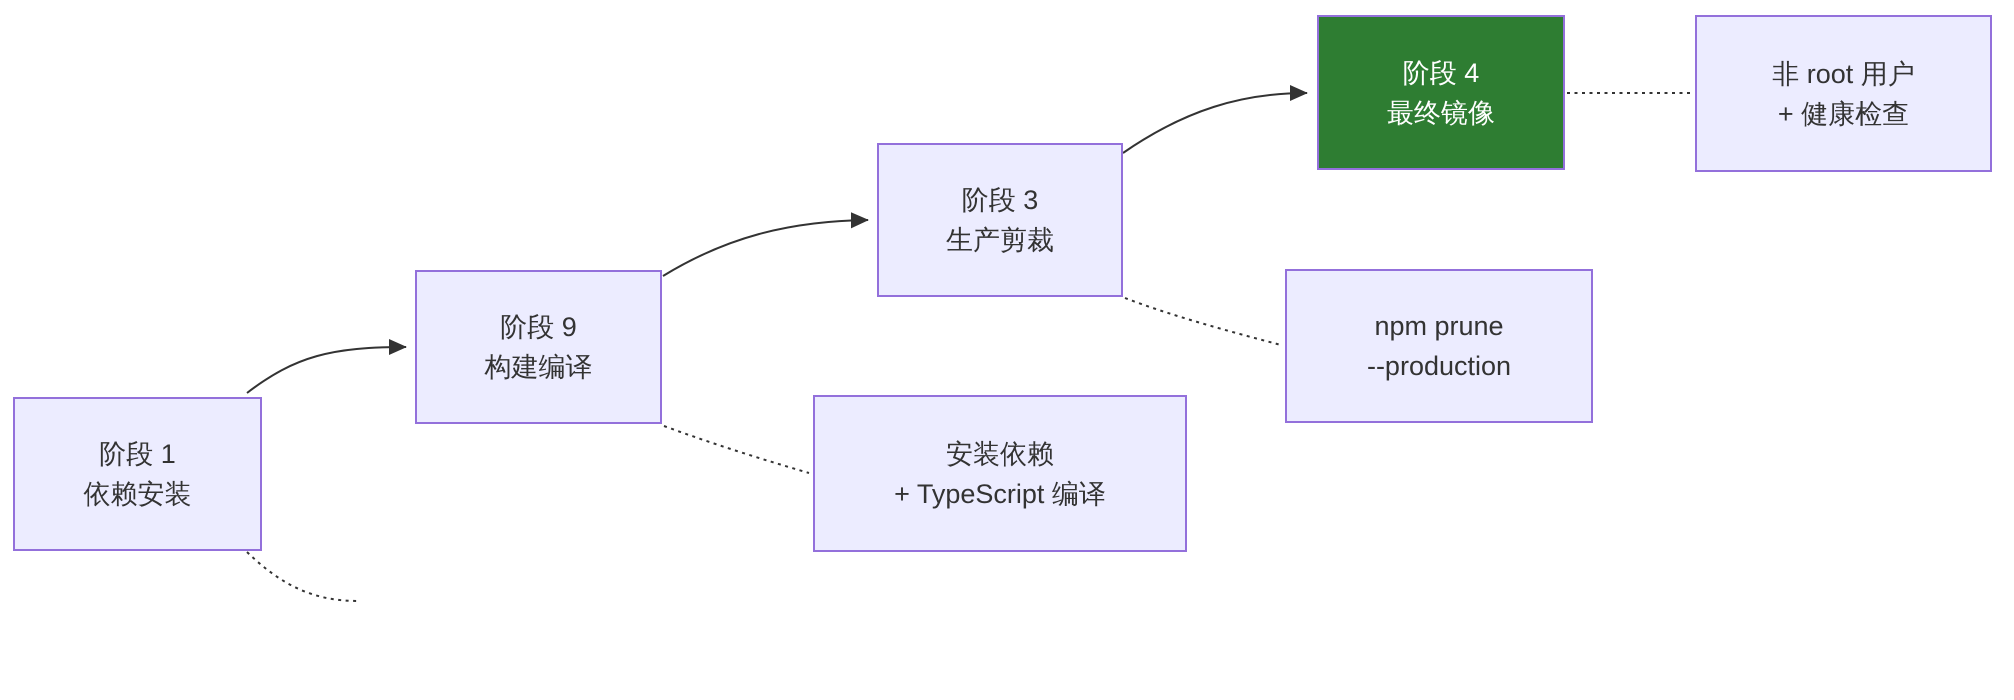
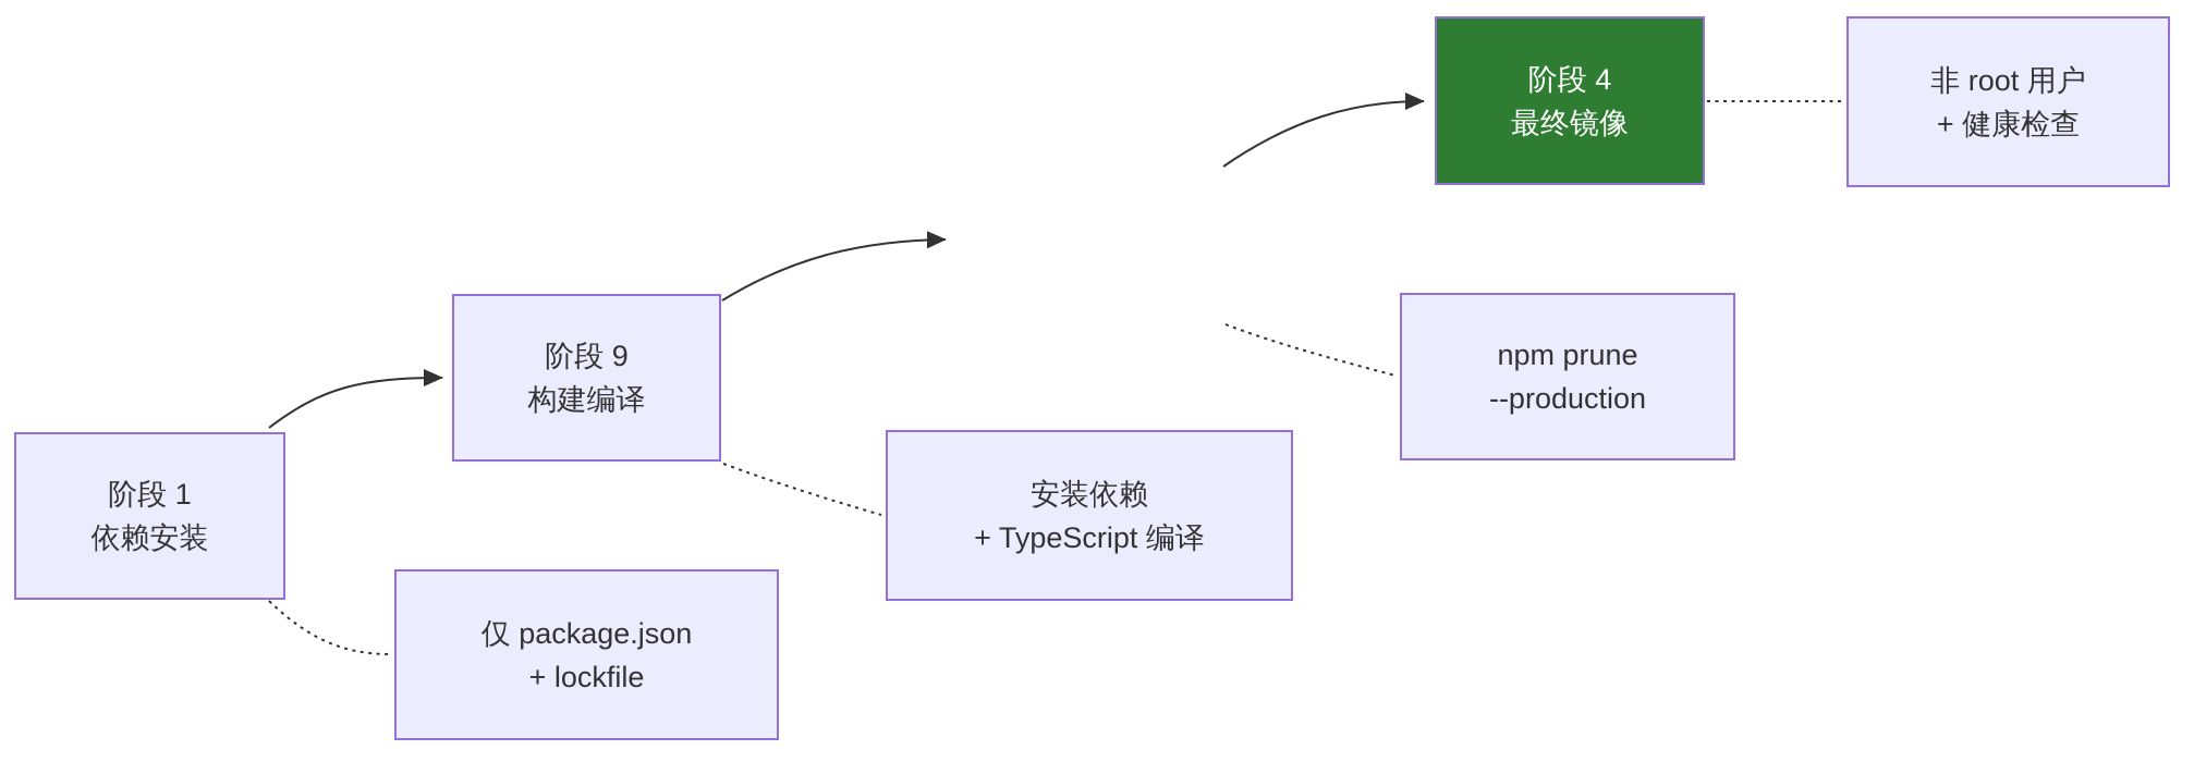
  阶段 1
  依赖安装
  阶段 9
  构建编译
- 阶段 3
- 生产剪裁
  阶段 4
  最终镜像
+ 仅 package.json
+ + lockfile
  安装依赖
  + TypeScript 编译
  npm prune
  --production
  非 root 用户
  + 健康检查
